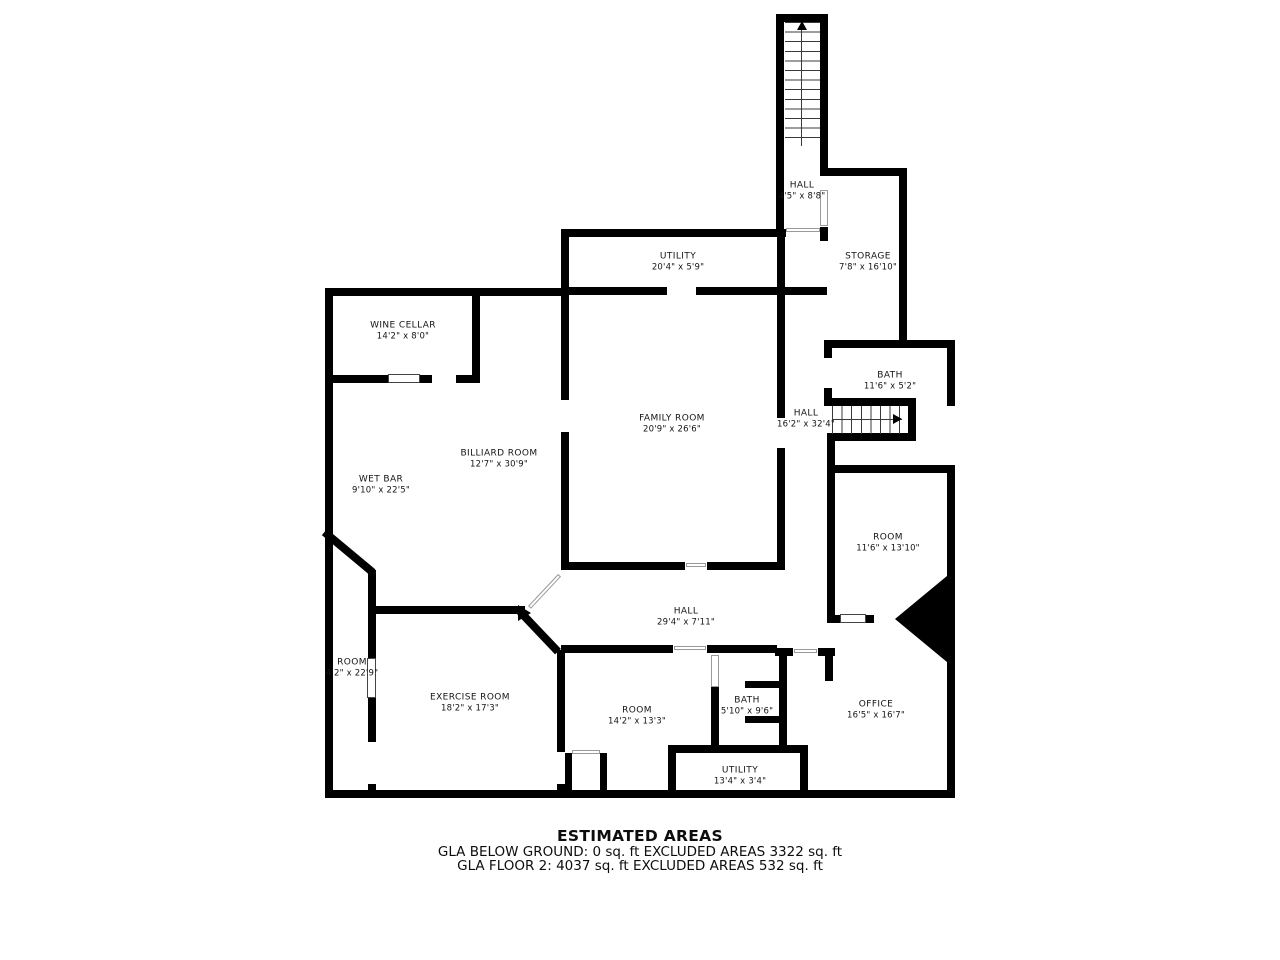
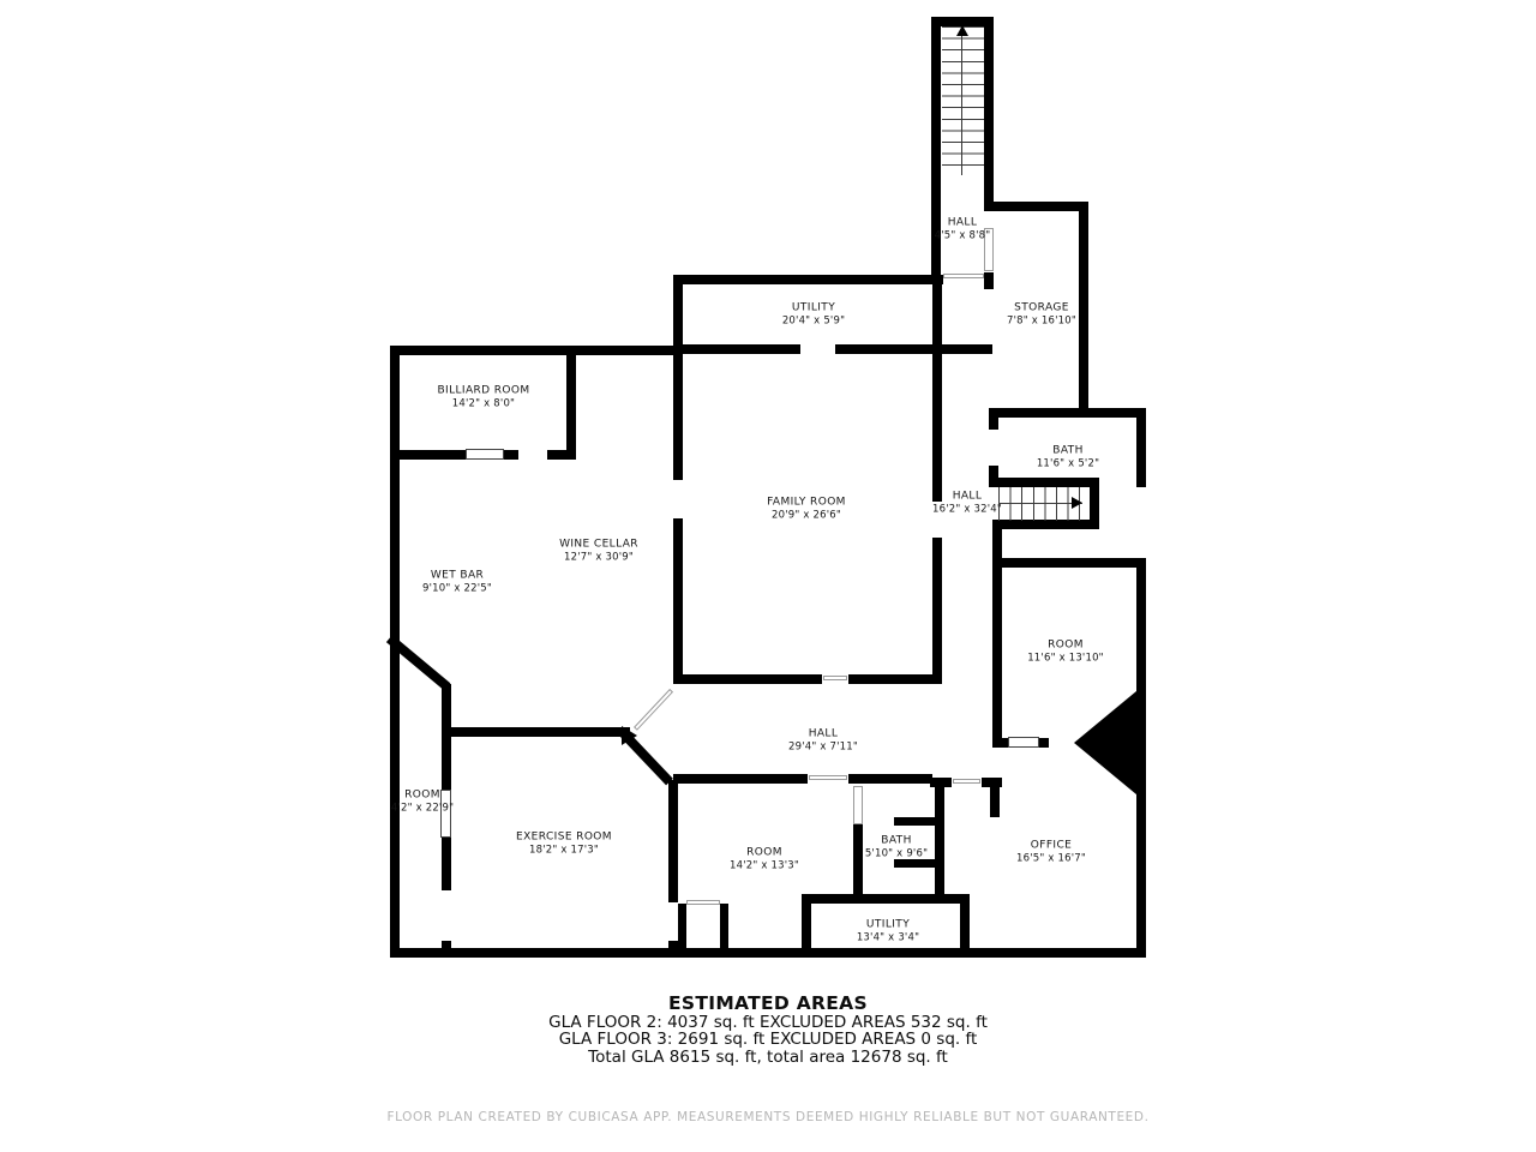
  HALL
  4'5" x 8'8"
  STORAGE
  7'8" x 16'10"
  UTILITY
  20'4" x 5'9"
- WINE CELLAR
+ BILLIARD ROOM
  14'2" x 8'0"
  FAMILY ROOM
  20'9" x 26'6"
  BATH
  11'6" x 5'2"
  HALL
  16'2" x 32'4"
- BILLIARD ROOM
+ WINE CELLAR
  12'7" x 30'9"
  WET BAR
  9'10" x 22'5"
  ROOM
  11'6" x 13'10"
  HALL
  29'4" x 7'11"
  ROOM
  4'2" x 22'9"
  EXERCISE ROOM
  18'2" x 17'3"
  ROOM
  14'2" x 13'3"
  BATH
  5'10" x 9'6"
  OFFICE
  16'5" x 16'7"
  UTILITY
  13'4" x 3'4"
  ESTIMATED AREAS
- GLA BELOW GROUND: 0 sq. ft EXCLUDED AREAS 3322 sq. ft
  GLA FLOOR 2: 4037 sq. ft EXCLUDED AREAS 532 sq. ft
+ GLA FLOOR 3: 2691 sq. ft EXCLUDED AREAS 0 sq. ft
+ Total GLA 8615 sq. ft, total area 12678 sq. ft
+ FLOOR PLAN CREATED BY CUBICASA APP. MEASUREMENTS DEEMED HIGHLY RELIABLE BUT NOT GUARANTEED.
